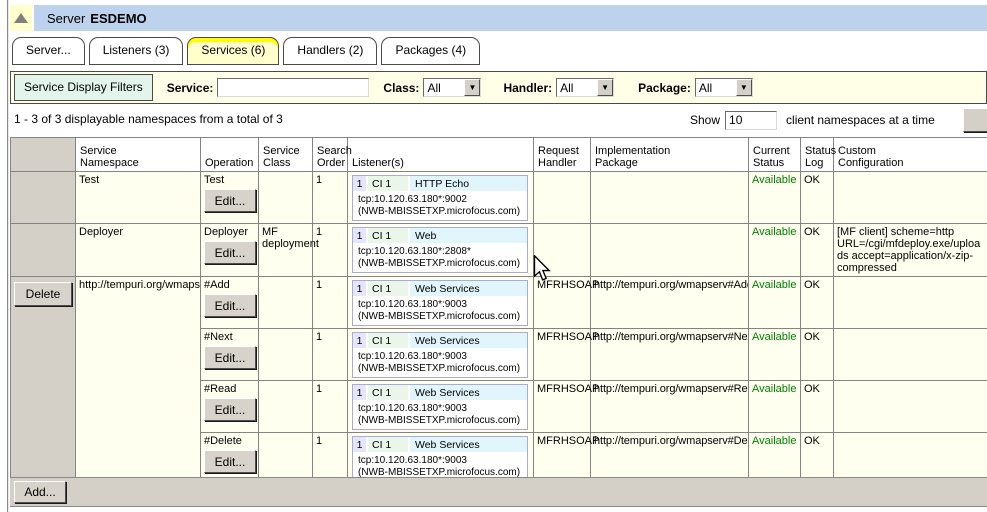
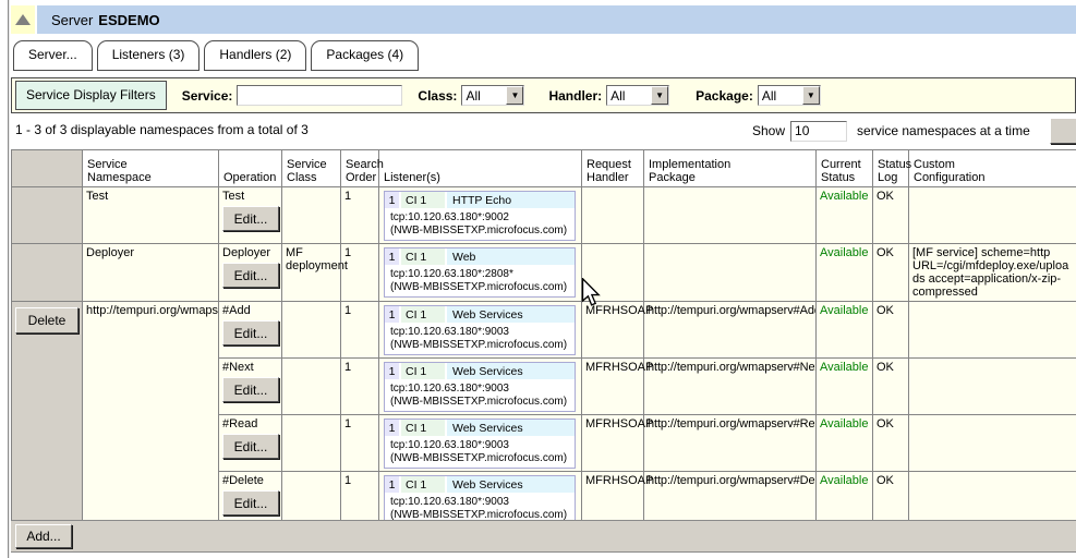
  Server
  ESDEMO
  Server...
  Listeners (3)
- Services (6)
  Handlers (2)
  Packages (4)
  Service Display Filters
  Service:
  Class:
  All
  ▼
  Handler:
  All
  ▼
  Package:
  All
  ▼
  1 - 3 of 3 displayable namespaces from a total of 3
  Show
  10
- client namespaces at a time
+ service namespaces at a time
  	Service Namespace	Operation	Service Class	Search Order	Listener(s)	Request Handler	Implementation Package	Current Status	Status Log	Custom Configuration
  	Test	Test Edit...		1	1 CI 1 HTTP Echo tcp:10.120.63.180*:9002 (NWB-MBISSETXP.microfocus.com)			Available	OK
- 	Deployer	Deployer Edit...	MF deployment	1	1 CI 1 Web tcp:10.120.63.180*:2808* (NWB-MBISSETXP.microfocus.com)			Available	OK	[MF client] scheme=http URL=/cgi/mfdeploy.exe/uploads accept=application/x-zip-compressed
+ 	Deployer	Deployer Edit...	MF deployment	1	1 CI 1 Web tcp:10.120.63.180*:2808* (NWB-MBISSETXP.microfocus.com)			Available	OK	[MF service] scheme=http URL=/cgi/mfdeploy.exe/uploads accept=application/x-zip-compressed
  Delete	http://tempuri.org/wmaps	#Add Edit...		1	1 CI 1 Web Services tcp:10.120.63.180*:9003 (NWB-MBISSETXP.microfocus.com)	MFRHSOA	http://tempuri.org/wmapserv#Ad	Available	OK
  #Next Edit...		1	1 CI 1 Web Services tcp:10.120.63.180*:9003 (NWB-MBISSETXP.microfocus.com)	MFRHSOA	http://tempuri.org/wmapserv#Ne	Available	OK
  #Read Edit...		1	1 CI 1 Web Services tcp:10.120.63.180*:9003 (NWB-MBISSETXP.microfocus.com)	MFRHSOA	http://tempuri.org/wmapserv#Re	Available	OK
  #Delete Edit...		1	1 CI 1 Web Services tcp:10.120.63.180*:9003 (NWB-MBISSETXP.microfocus.com)	MFRHSOA	http://tempuri.org/wmapserv#De	Available	OK
  Add...
